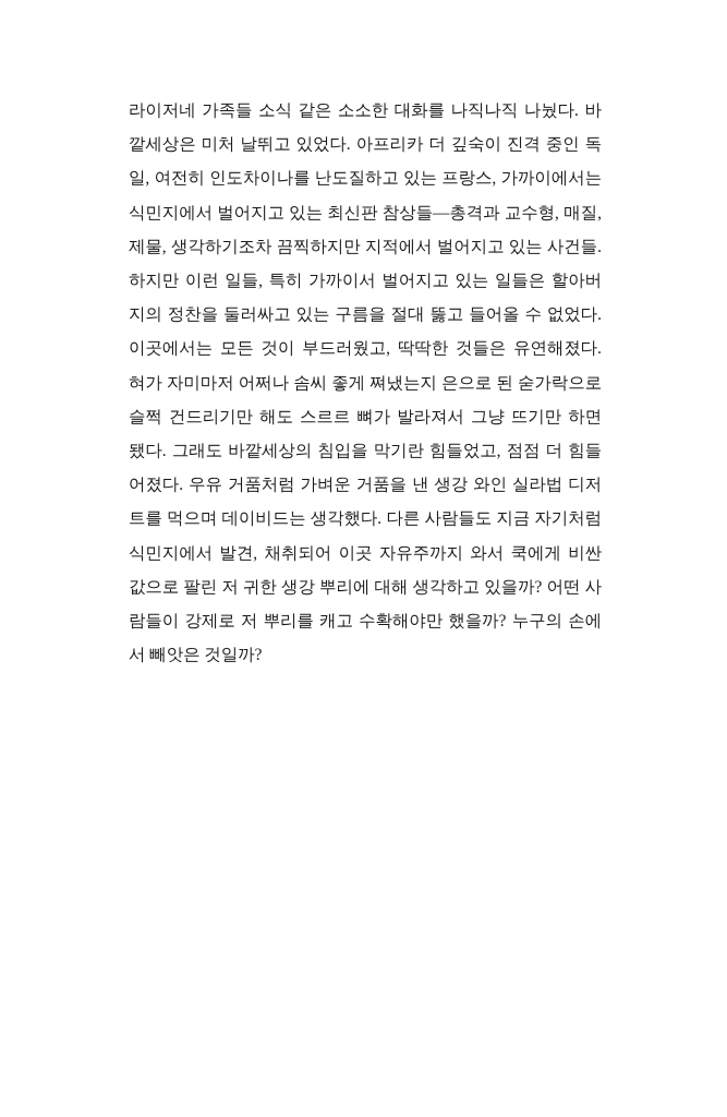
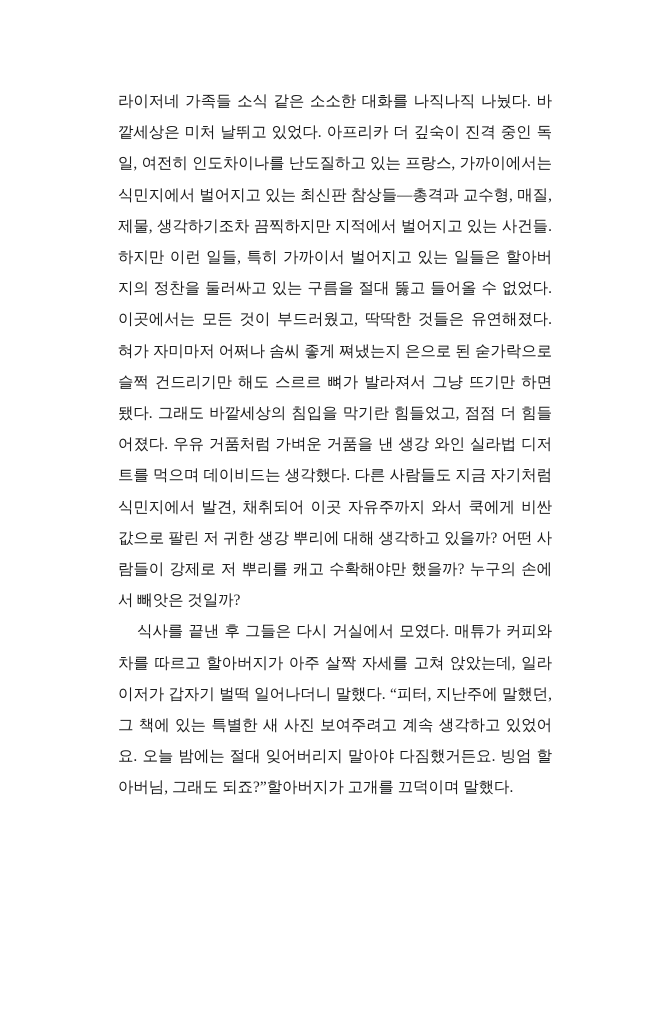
  라이저네 가족들 소식 같은 소소한 대화를 나직나직 나눴다. 바깥세상은 미처 날뛰고 있었다. 아프리카 더 깊숙이 진격 중인 독일, 여전히 인도차이나를 난도질하고 있는 프랑스, 가까이에서는 식민지에서 벌어지고 있는 최신판 참상들—총격과 교수형, 매질, 제물, 생각하기조차 끔찍하지만 지적에서 벌어지고 있는 사건들. 하지만 이런 일들, 특히 가까이서 벌어지고 있는 일들은 할아버지의 정찬을 둘러싸고 있는 구름을 절대 뚫고 들어올 수 없었다. 이곳에서는 모든 것이 부드러웠고, 딱딱한 것들은 유연해졌다. 혀가 자미마저 어쩌나 솜씨 좋게 쪄냈는지 은으로 된 숟가락으로 슬쩍 건드리기만 해도 스르르 뼈가 발라져서 그냥 뜨기만 하면 됐다. 그래도 바깥세상의 침입을 막기란 힘들었고, 점점 더 힘들어졌다. 우유 거품처럼 가벼운 거품을 낸 생강 와인 실라법 디저트를 먹으며 데이비드는 생각했다. 다른 사람들도 지금 자기처럼 식민지에서 발견, 채취되어 이곳 자유주까지 와서 쿡에게 비싼 값으로 팔린 저 귀한 생강 뿌리에 대해 생각하고 있을까? 어떤 사람들이 강제로 저 뿌리를 캐고 수확해야만 했을까? 누구의 손에서 빼앗은 것일까?
+ 식사를 끝낸 후 그들은 다시 거실에서 모였다. 매튜가 커피와 차를 따르고 할아버지가 아주 살짝 자세를 고쳐 앉았는데, 일라이저가 갑자기 벌떡 일어나더니 말했다. “피터, 지난주에 말했던, 그 책에 있는 특별한 새 사진 보여주려고 계속 생각하고 있었어요. 오늘 밤에는 절대 잊어버리지 말아야 다짐했거든요. 빙엄 할아버님, 그래도 되죠?”할아버지가 고개를 끄덕이며 말했다.
